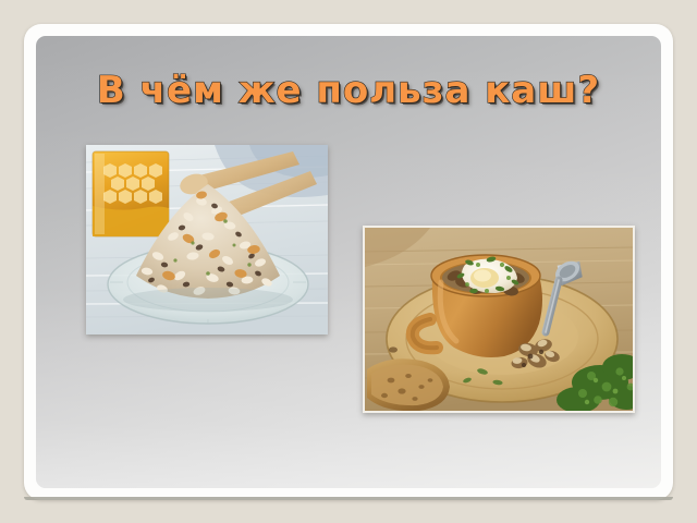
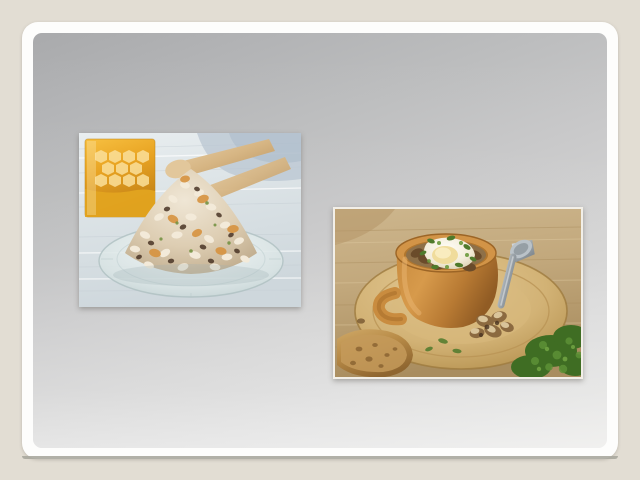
- В чём же польза каш?
